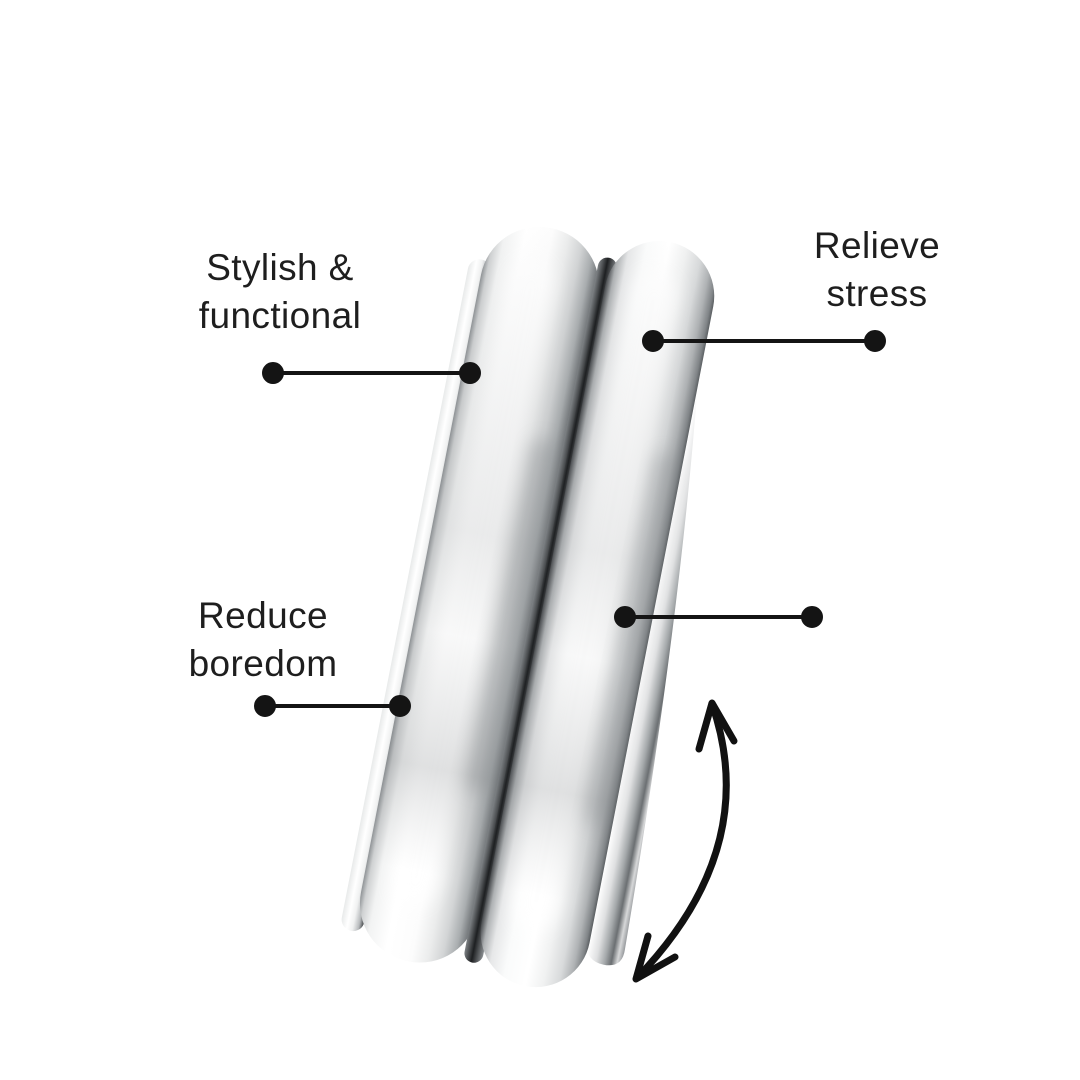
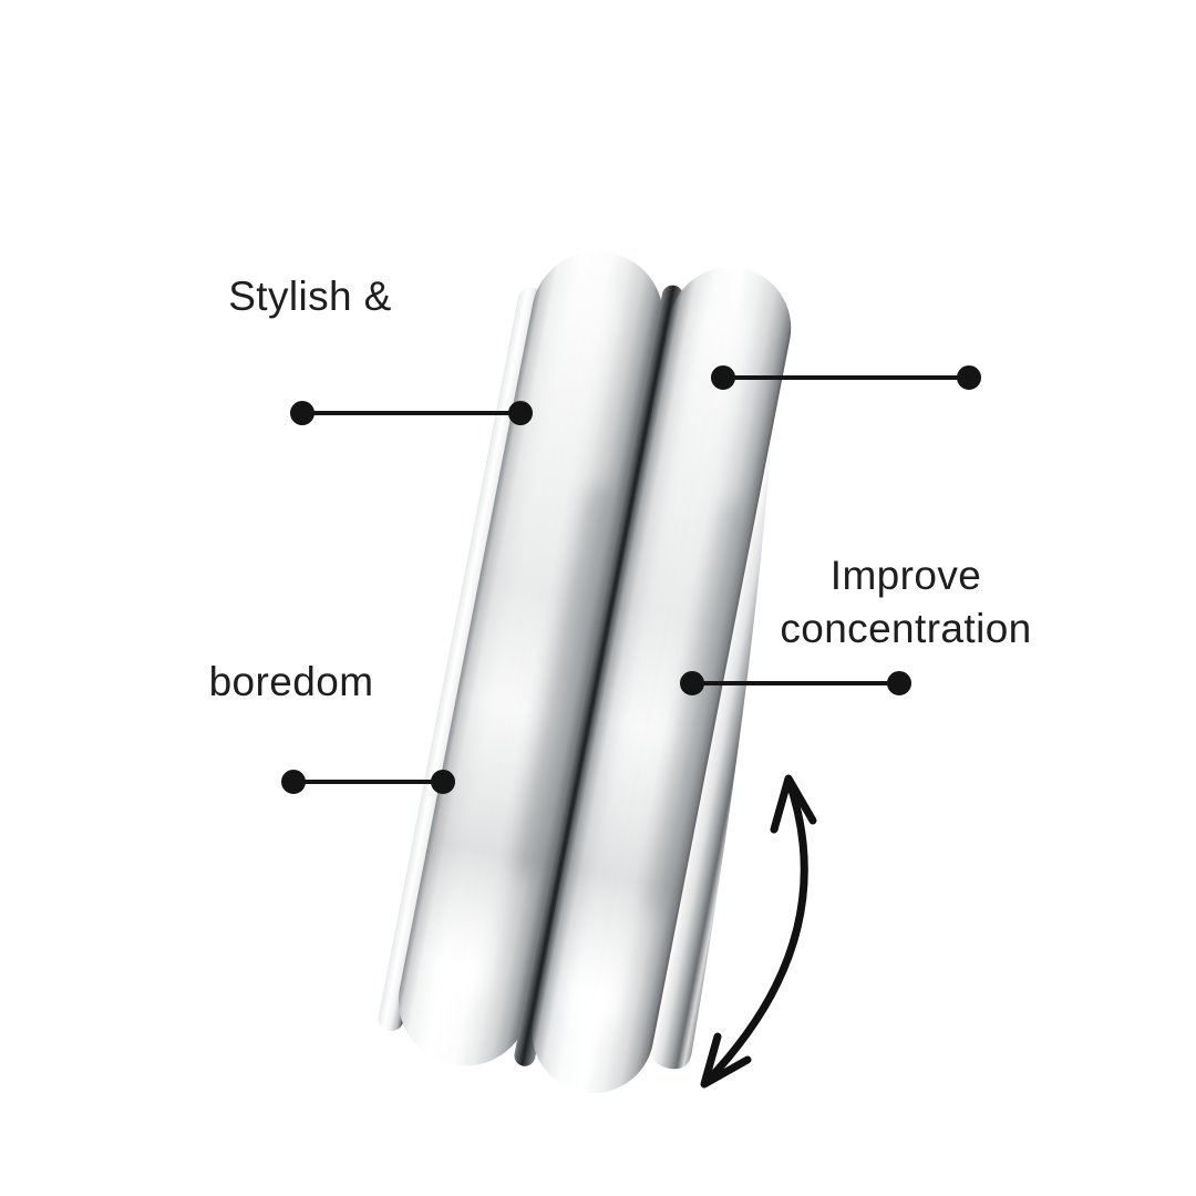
  Stylish &
- functional
- Relieve
- stress
- Reduce
  boredom
+ Improve
+ concentration
